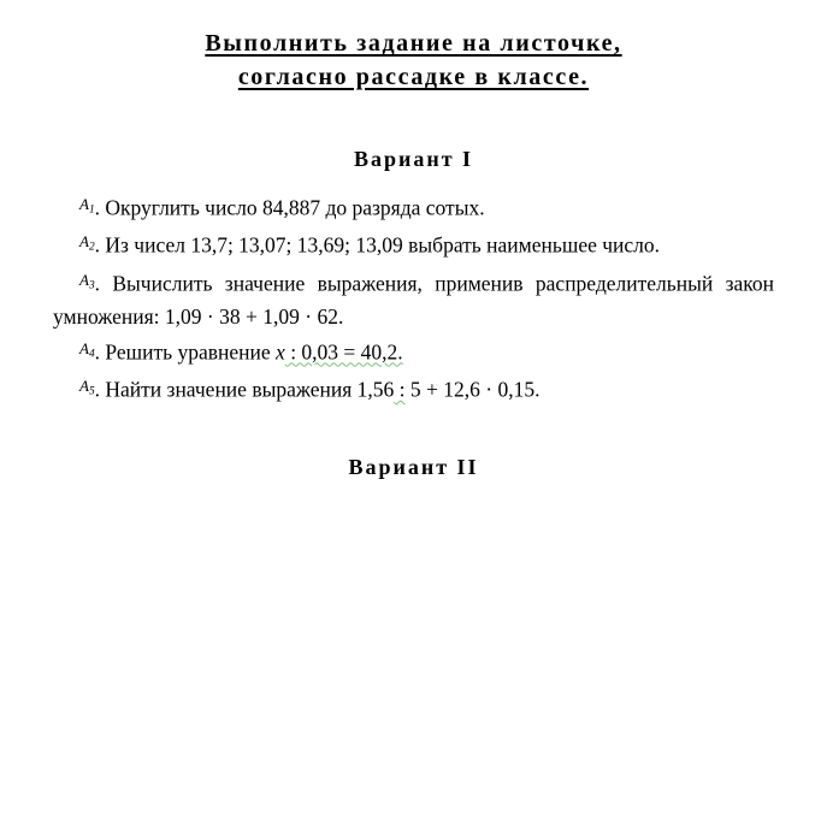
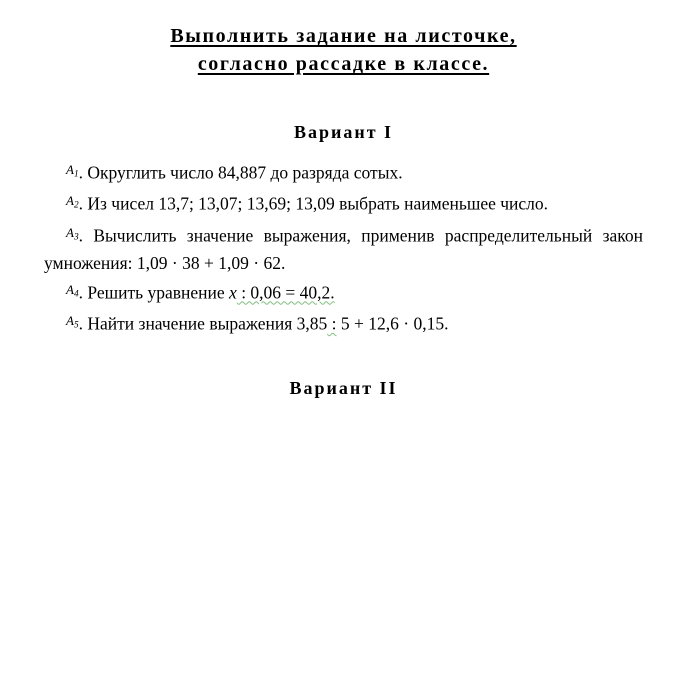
  Выполнить задание на листочке,
  согласно рассадке в классе.
  Вариант I
  A1. Округлить число 84,887 до разряда сотых.
  A2. Из чисел 13,7; 13,07; 13,69; 13,09 выбрать наименьшее число.
  A3. Вычислить значение выражения, применив распределительный закон умножения: 1,09 · 38 + 1,09 · 62.
- A4. Решить уравнение x : 0,03 = 40,2.
+ A4. Решить уравнение x : 0,06 = 40,2.
- A5. Найти значение выражения 1,56 : 5 + 12,6 · 0,15.
+ A5. Найти значение выражения 3,85 : 5 + 12,6 · 0,15.
  Вариант II
